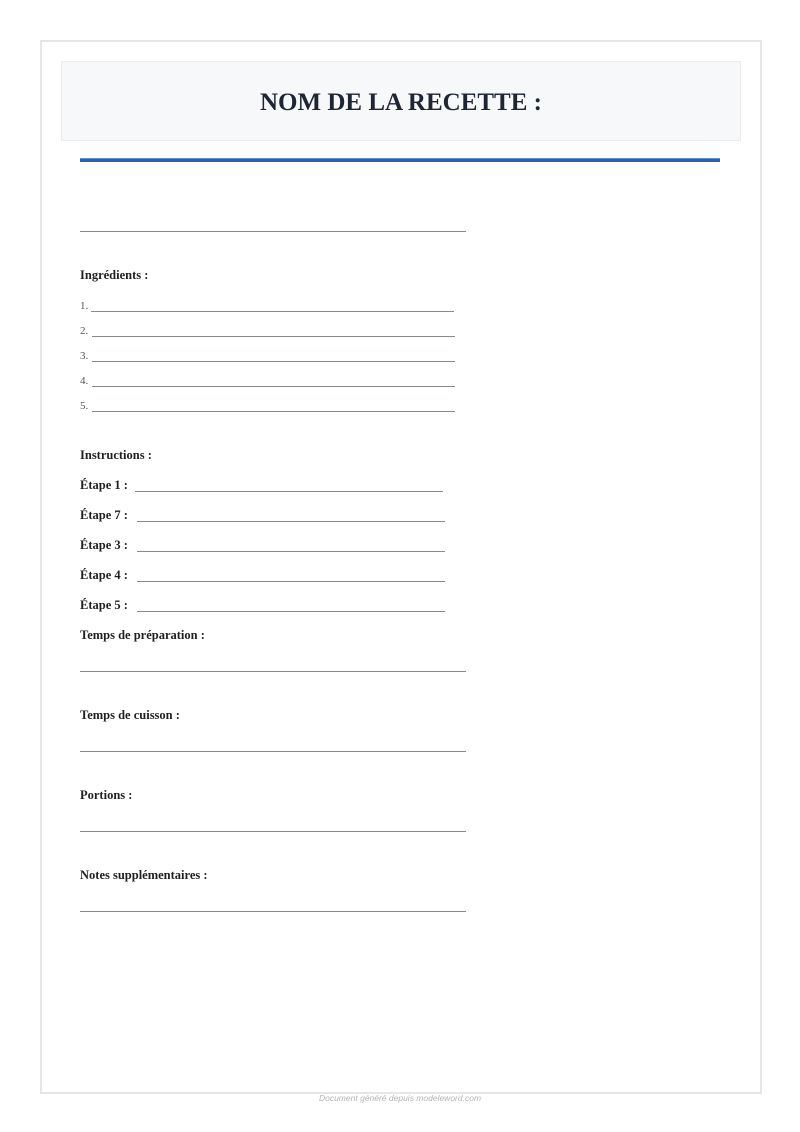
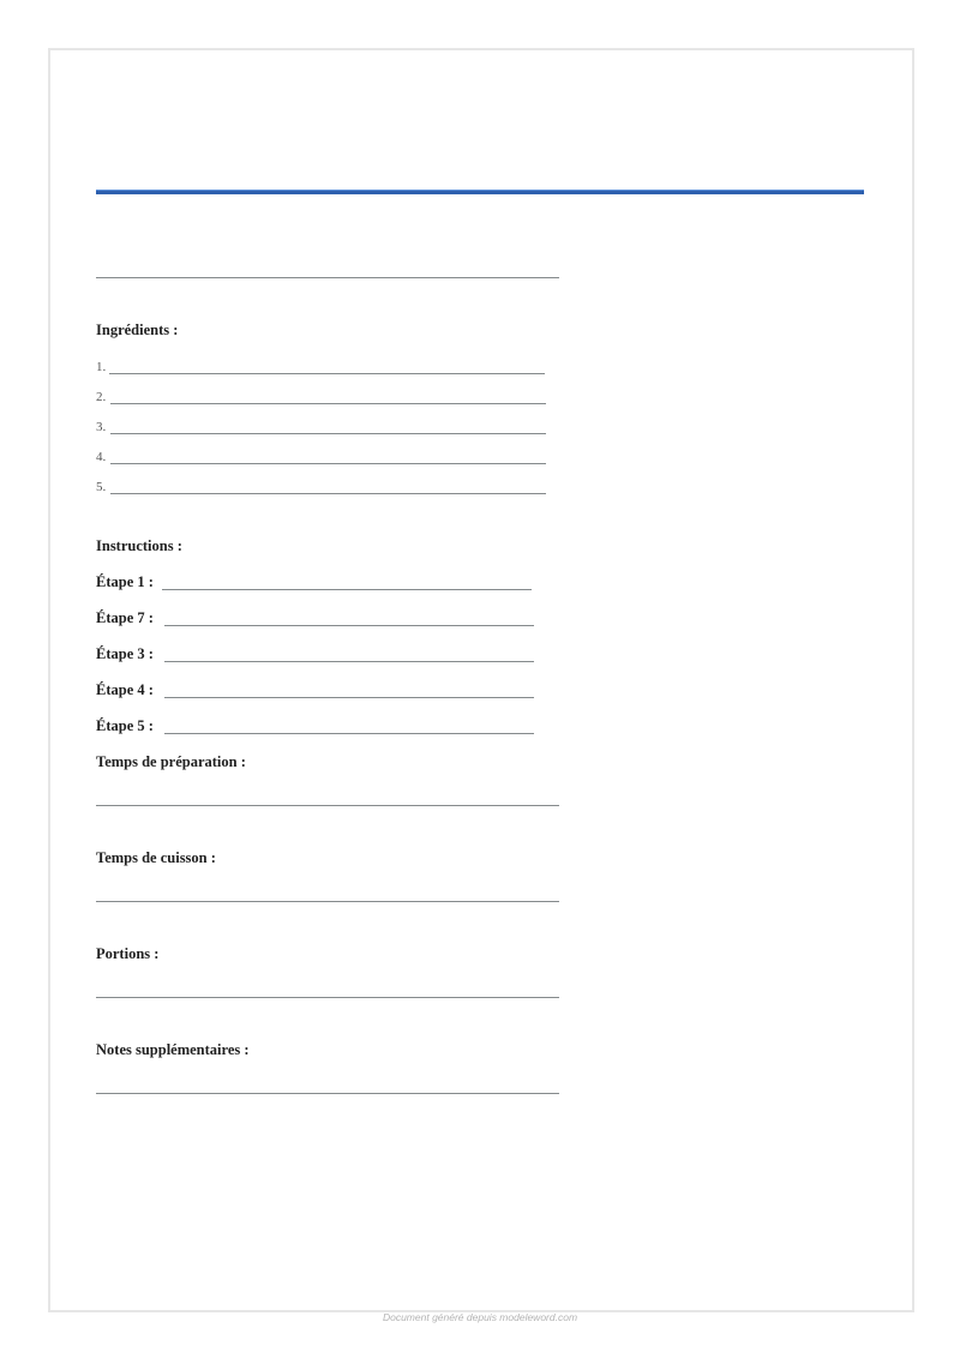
- NOM DE LA RECETTE :
  Ingrédients :
  1.
  2.
  3.
  4.
  5.
  Instructions :
  Étape 1 :
  Étape 7 :
  Étape 3 :
  Étape 4 :
  Étape 5 :
  Temps de préparation :
  Temps de cuisson :
  Portions :
  Notes supplémentaires :
  Document généré depuis modeleword.com
